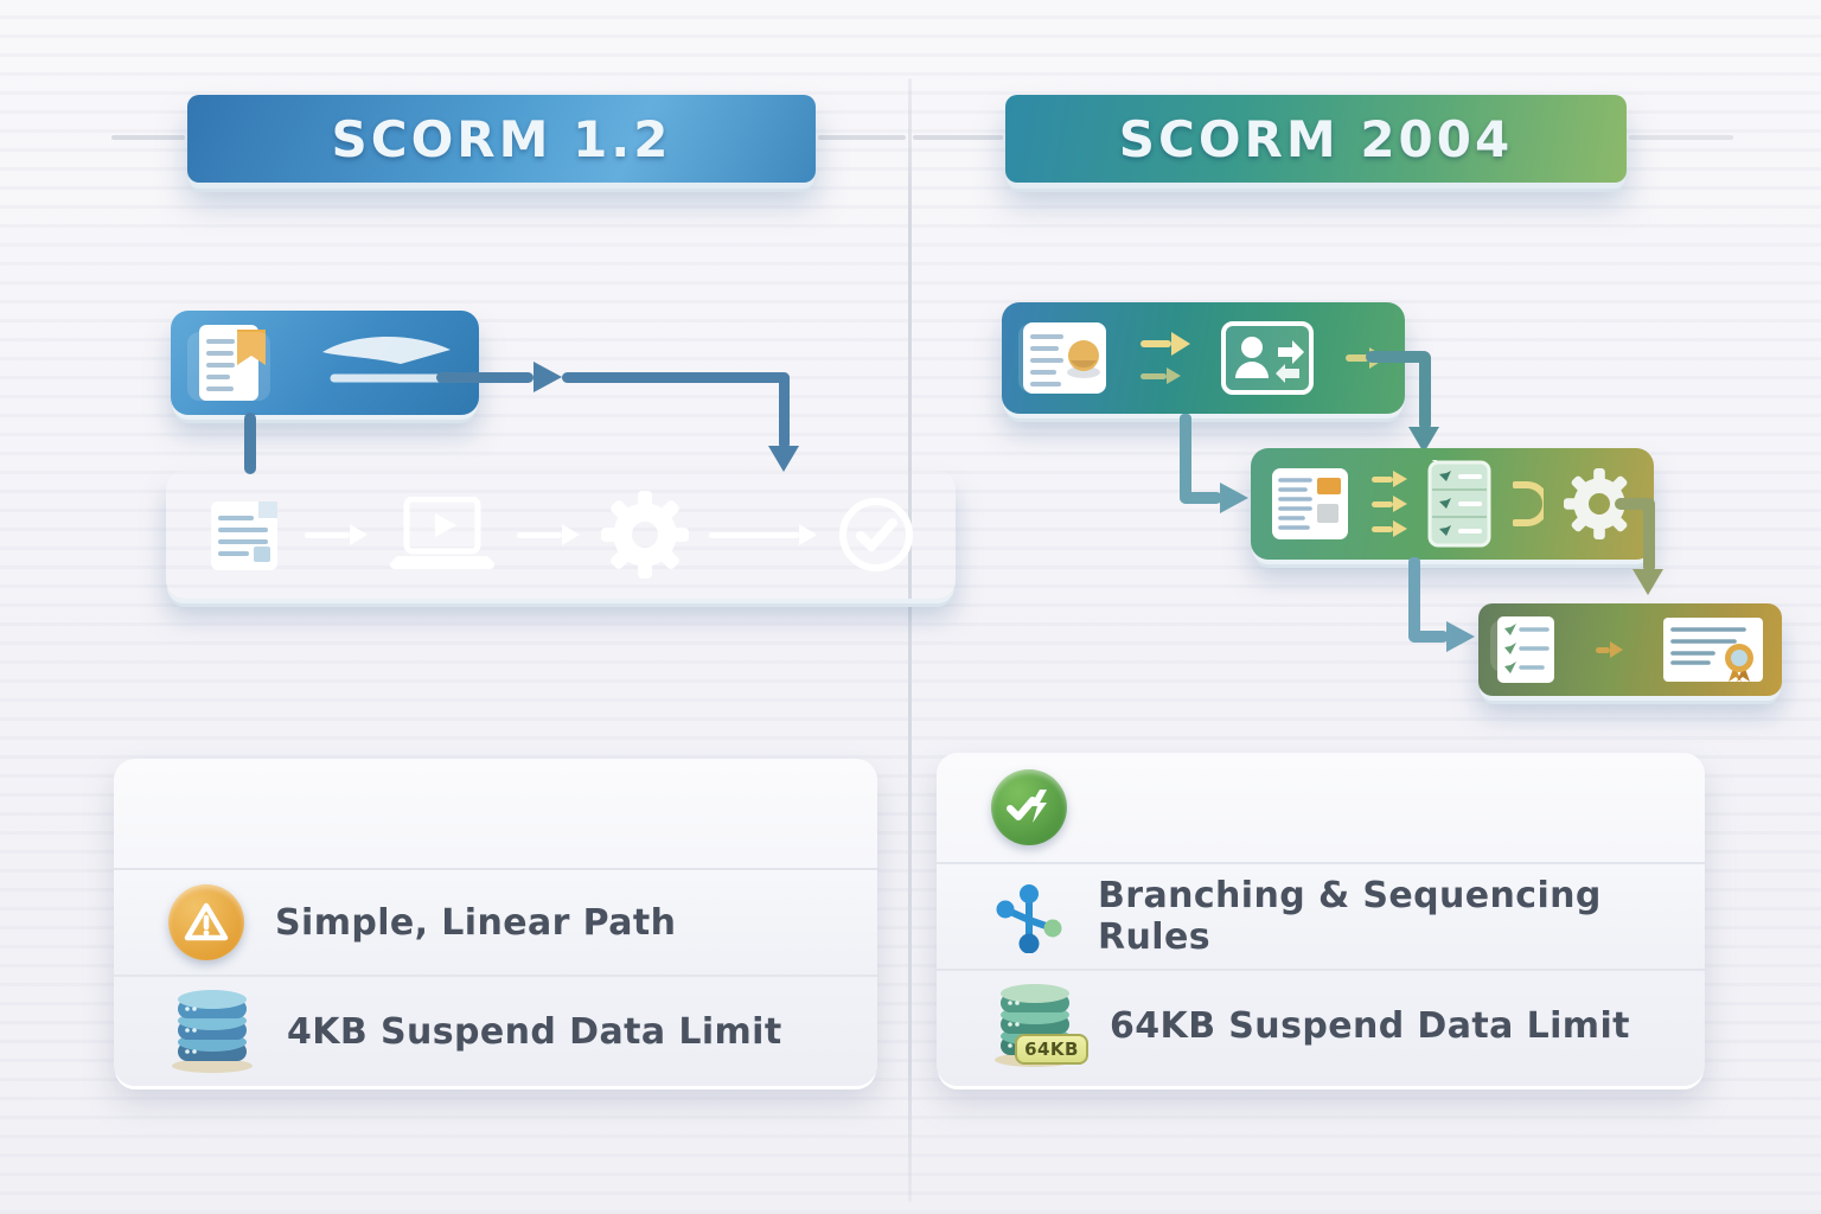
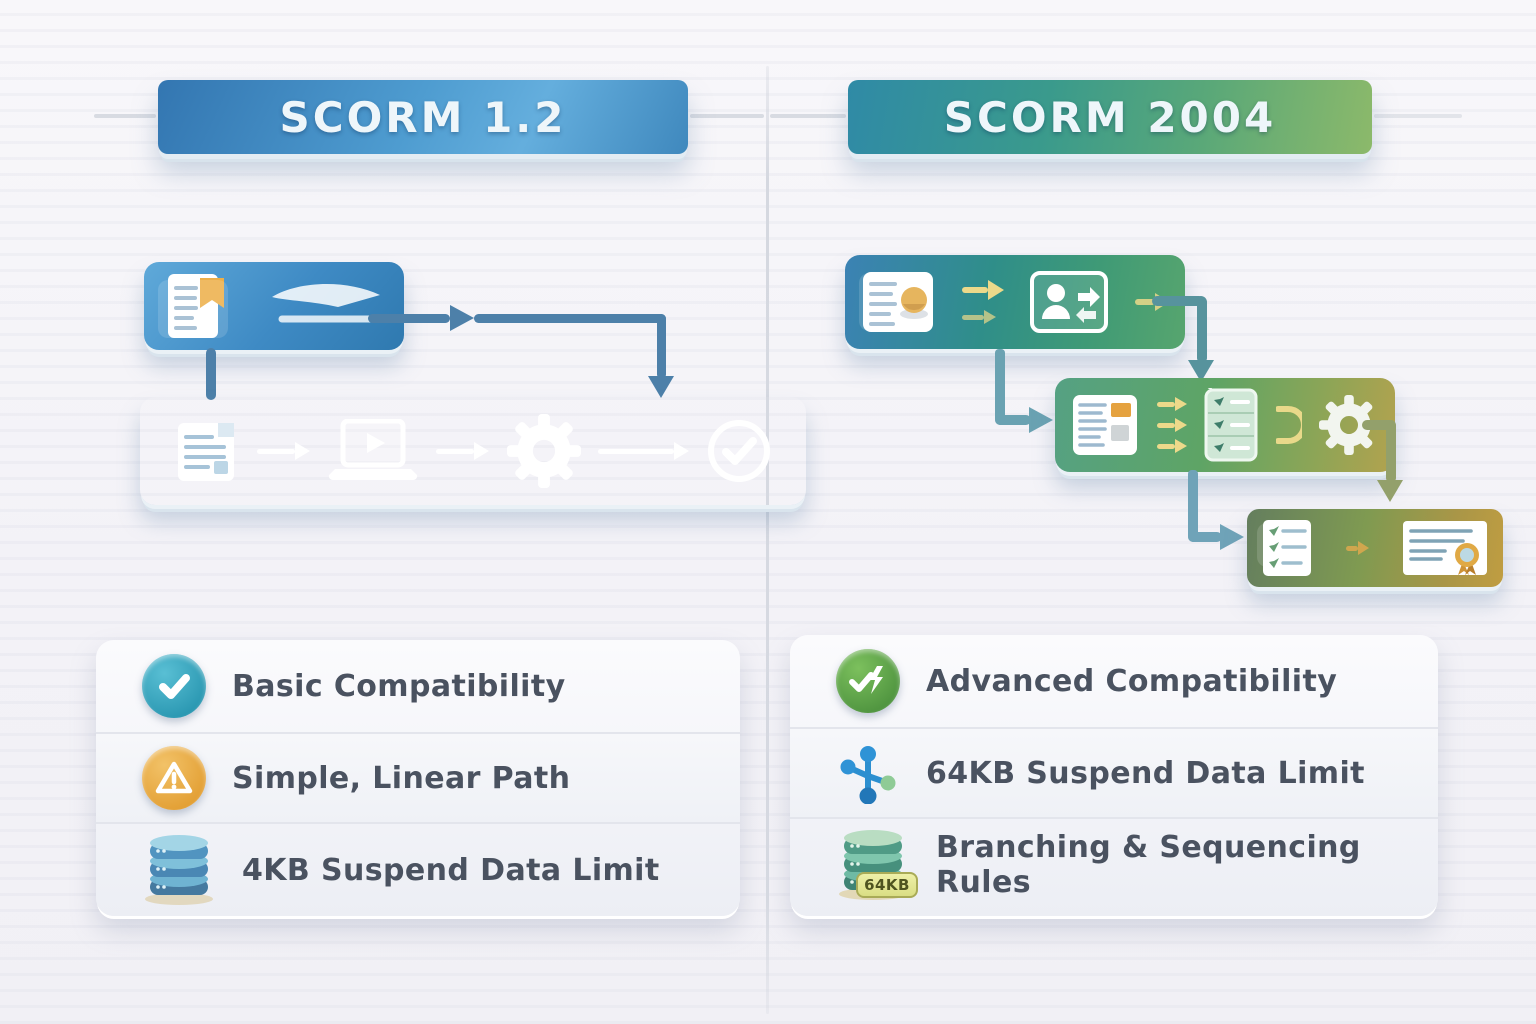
  SCORM 1.2
  SCORM 2004
+ Basic Compatibility
  Simple, Linear Path
  4KB Suspend Data Limit
+ Advanced Compatibility
- Branching & Sequencing Rules
+ 64KB Suspend Data Limit
  64KB
- 64KB Suspend Data Limit
+ Branching & Sequencing Rules
